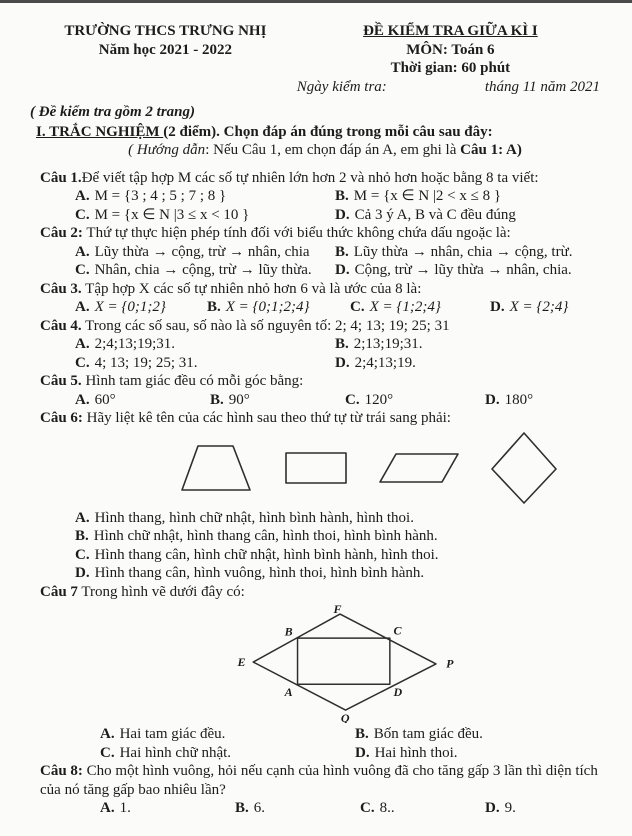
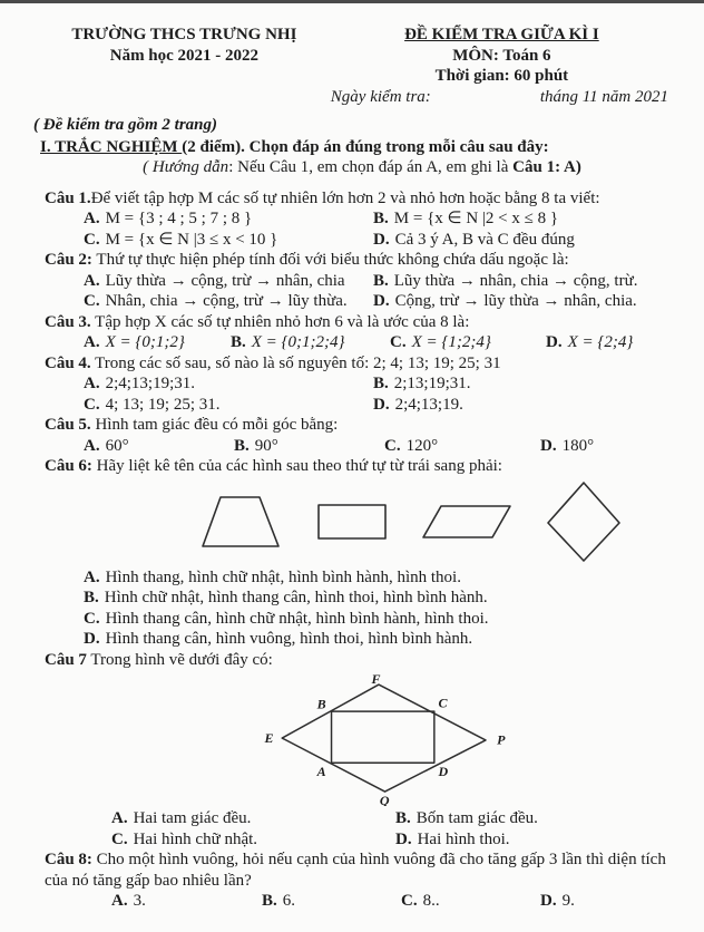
  TRƯỜNG THCS TRƯNG NHỊ
  Năm học 2021 - 2022
  ĐỀ KIỂM TRA GIỮA KÌ I
  MÔN: Toán 6
  Thời gian: 60 phút
  Ngày kiểm tra:
  tháng 11 năm 2021
  ( Đề kiểm tra gồm 2 trang)
  I. TRẮC NGHIỆM (2 điểm). Chọn đáp án đúng trong mỗi câu sau đây:
  ( Hướng dẫn: Nếu Câu 1, em chọn đáp án A, em ghi là Câu 1: A)
  Câu 1.Để viết tập hợp M các số tự nhiên lớn hơn 2 và nhỏ hơn hoặc bằng 8 ta viết:
  A. M = {3 ; 4 ; 5 ; 7 ; 8 }
  B. M = {x ∈ N |2 < x ≤ 8 }
  C. M = {x ∈ N |3 ≤ x < 10 }
  D. Cả 3 ý A, B và C đều đúng
  Câu 2: Thứ tự thực hiện phép tính đối với biểu thức không chứa dấu ngoặc là:
  A. Lũy thừa → cộng, trừ → nhân, chia
  B. Lũy thừa → nhân, chia → cộng, trừ.
  C. Nhân, chia → cộng, trừ → lũy thừa.
  D. Cộng, trừ → lũy thừa → nhân, chia.
  Câu 3. Tập hợp X các số tự nhiên nhỏ hơn 6 và là ước của 8 là:
  A. X = {0;1;2}
  B. X = {0;1;2;4}
  C. X = {1;2;4}
  D. X = {2;4}
  Câu 4. Trong các số sau, số nào là số nguyên tố: 2; 4; 13; 19; 25; 31
  A. 2;4;13;19;31.
  B. 2;13;19;31.
  C. 4; 13; 19; 25; 31.
  D. 2;4;13;19.
  Câu 5. Hình tam giác đều có mỗi góc bằng:
  A. 60°
  B. 90°
  C. 120°
  D. 180°
  Câu 6: Hãy liệt kê tên của các hình sau theo thứ tự từ trái sang phải:
  A. Hình thang, hình chữ nhật, hình bình hành, hình thoi.
  B. Hình chữ nhật, hình thang cân, hình thoi, hình bình hành.
  C. Hình thang cân, hình chữ nhật, hình bình hành, hình thoi.
  D. Hình thang cân, hình vuông, hình thoi, hình bình hành.
  Câu 7 Trong hình vẽ dưới đây có:
  F
  B
  C
  E
  P
  A
  D
  Q
  A. Hai tam giác đều.
  B. Bốn tam giác đều.
  C. Hai hình chữ nhật.
  D. Hai hình thoi.
  Câu 8: Cho một hình vuông, hỏi nếu cạnh của hình vuông đã cho tăng gấp 3 lần thì diện tích của nó tăng gấp bao nhiêu lần?
- A. 1.
+ A. 3.
  B. 6.
  C. 8..
  D. 9.
